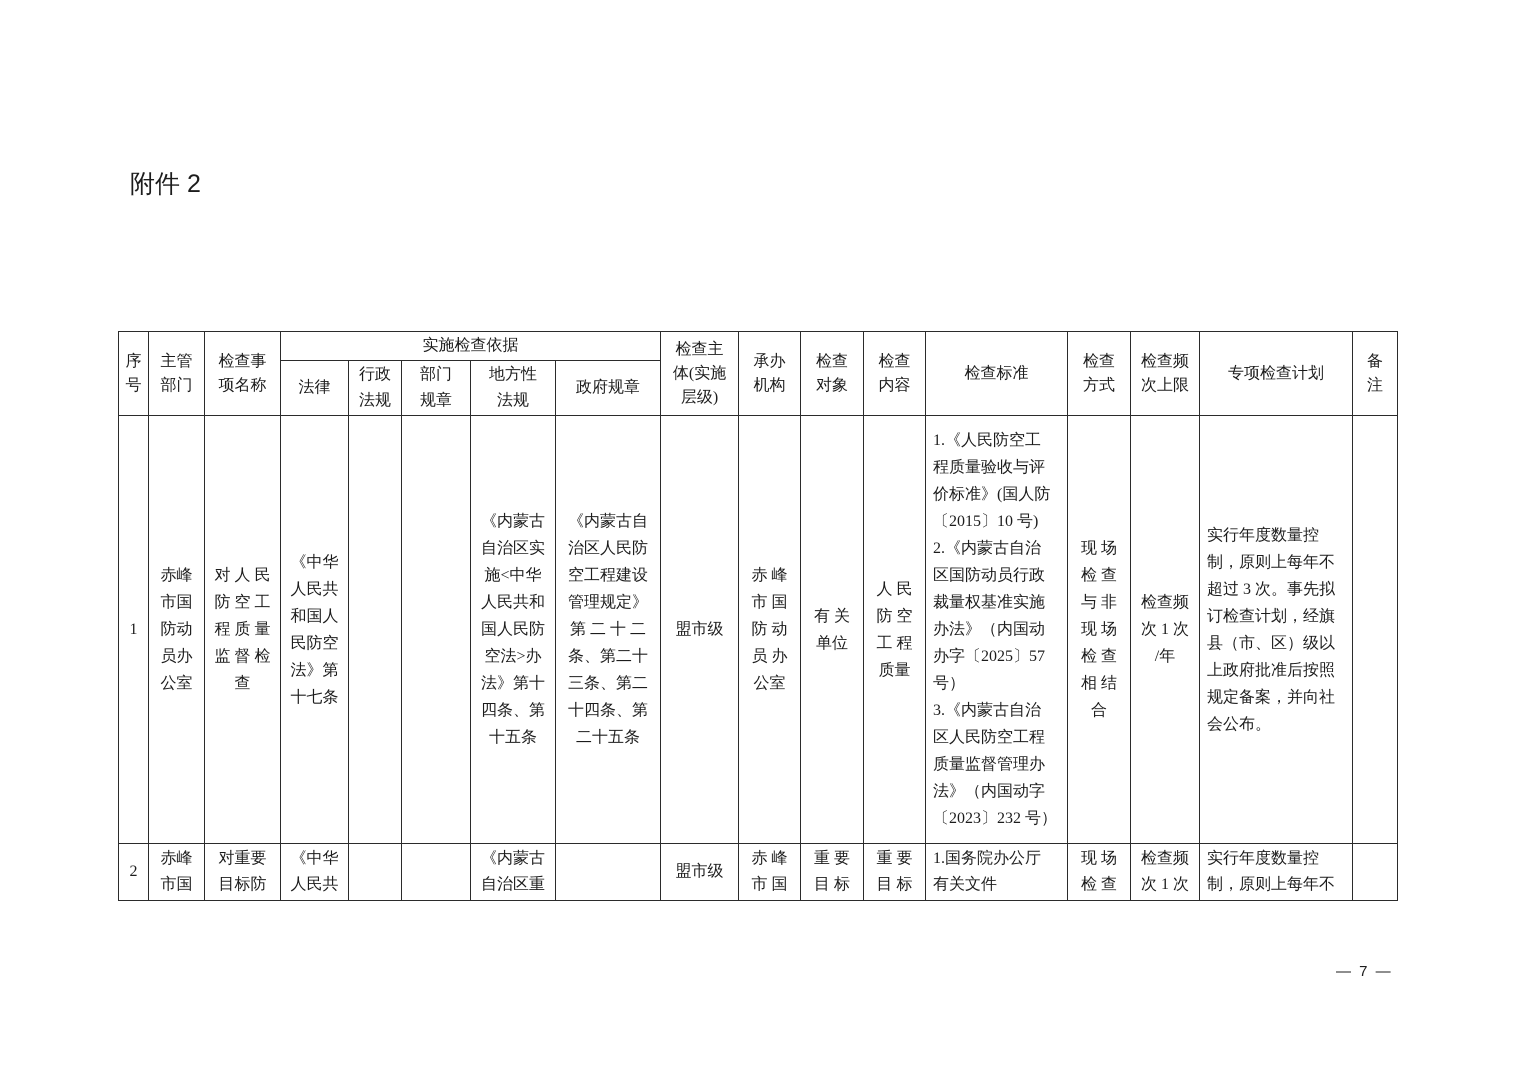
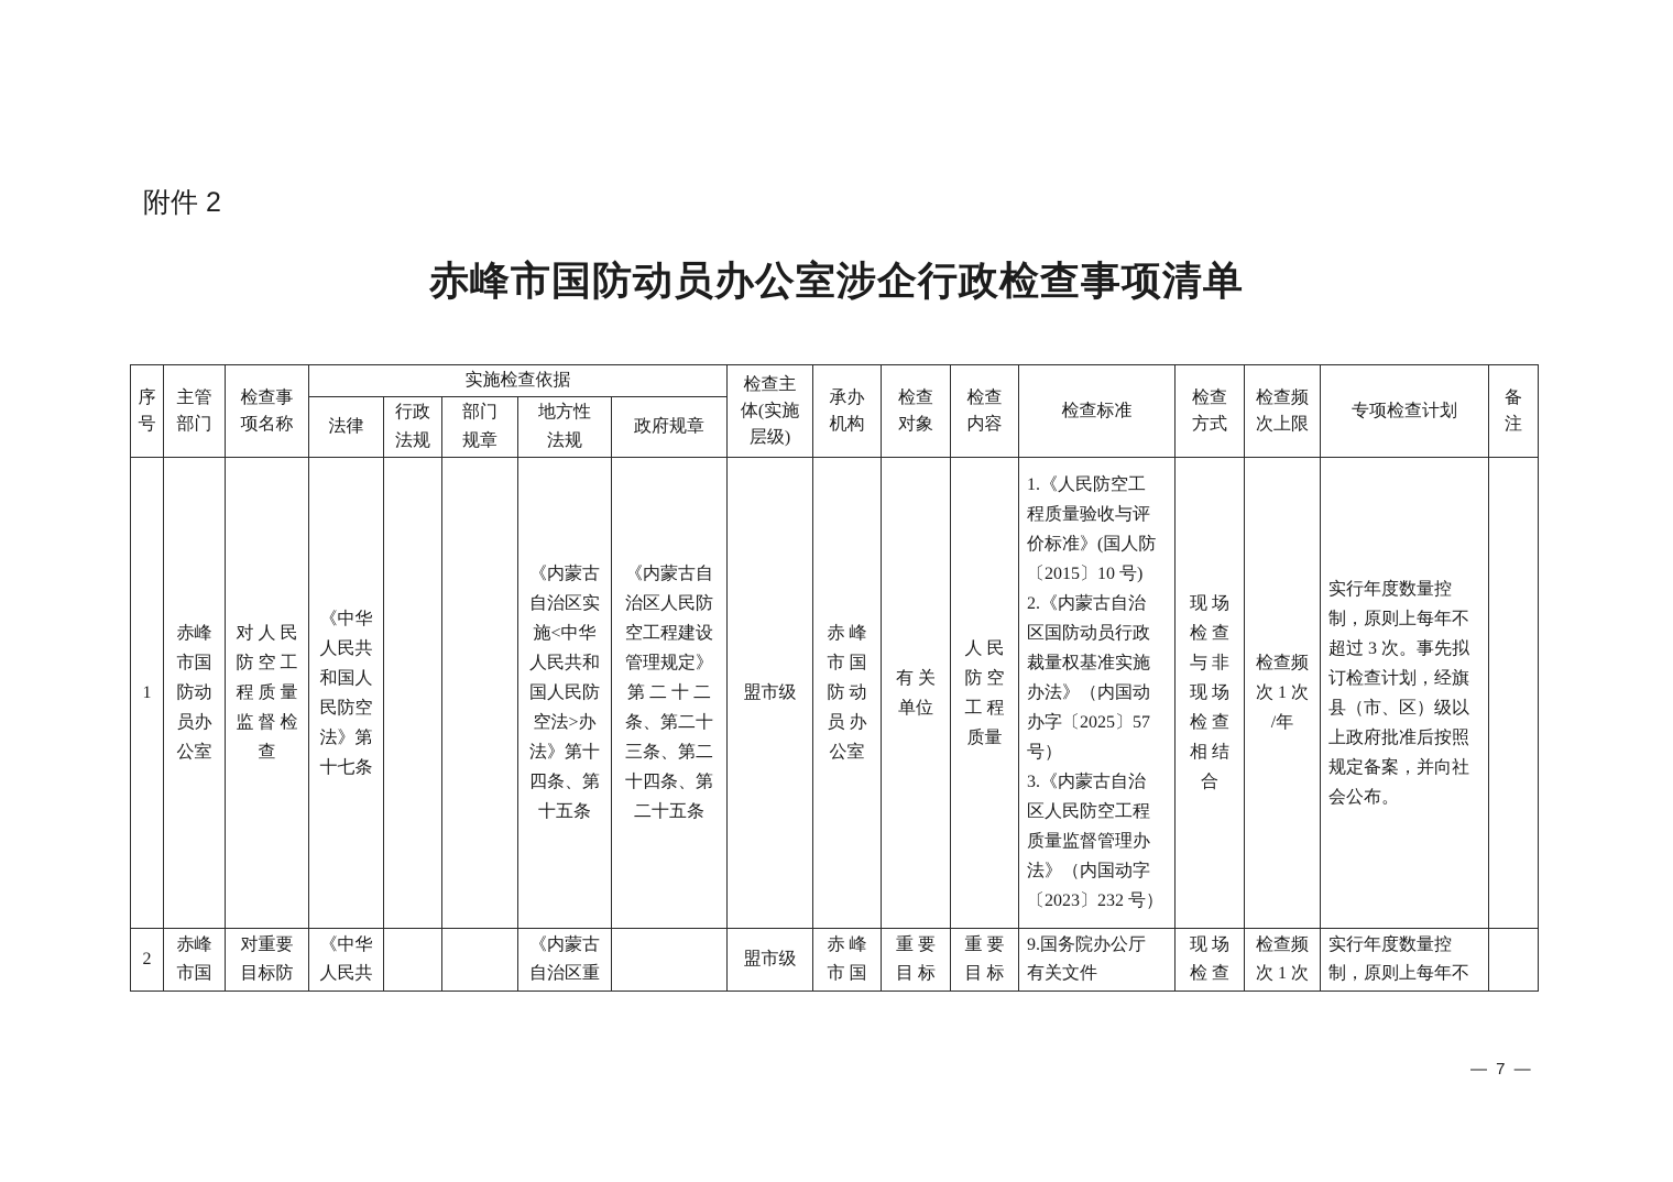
  附件 2
+ 赤峰市国防动员办公室涉企行政检查事项清单
  序 号	主管 部门	检查事 项名称	实施检查依据	检查主 体(实施 层级)	承办 机构	检查 对象	检查 内容	检查标准	检查 方式	检查频 次上限	专项检查计划	备 注
  法律	行政 法规	部门 规章	地方性 法规	政府规章
  1	赤峰 市国 防动 员办 公室	对 人 民 防 空 工 程 质 量 监 督 检 查	《中华 人民共 和国人 民防空 法》第 十七条			《内蒙古 自治区实 施<中华 人民共和 国人民防 空法>办 法》第十 四条、第 十五条	《内蒙古自 治区人民防 空工程建设 管理规定》 第 二 十 二 条、第二十 三条、第二 十四条、第 二十五条	盟市级	赤 峰 市 国 防 动 员 办 公室	有 关 单位	人 民 防 空 工 程 质量	1.《人民防空工 程质量验收与评 价标准》(国人防 〔2015〕10 号) 2.《内蒙古自治 区国防动员行政 裁量权基准实施 办法》（内国动 办字〔2025〕57 号） 3.《内蒙古自治 区人民防空工程 质量监督管理办 法》（内国动字 〔2023〕232 号）	现 场 检 查 与 非 现 场 检 查 相 结 合	检查频 次 1 次 /年	实行年度数量控 制，原则上每年不 超过 3 次。事先拟 订检查计划，经旗 县（市、区）级以 上政府批准后按照 规定备案，并向社 会公布。
- 2	赤峰 市国	对重要 目标防	《中华 人民共			《内蒙古 自治区重		盟市级	赤 峰 市 国	重 要 目 标	重 要 目 标	1.国务院办公厅 有关文件	现 场 检 查	检查频 次 1 次	实行年度数量控 制，原则上每年不
+ 2	赤峰 市国	对重要 目标防	《中华 人民共			《内蒙古 自治区重		盟市级	赤 峰 市 国	重 要 目 标	重 要 目 标	9.国务院办公厅 有关文件	现 场 检 查	检查频 次 1 次	实行年度数量控 制，原则上每年不
  — 7 —
